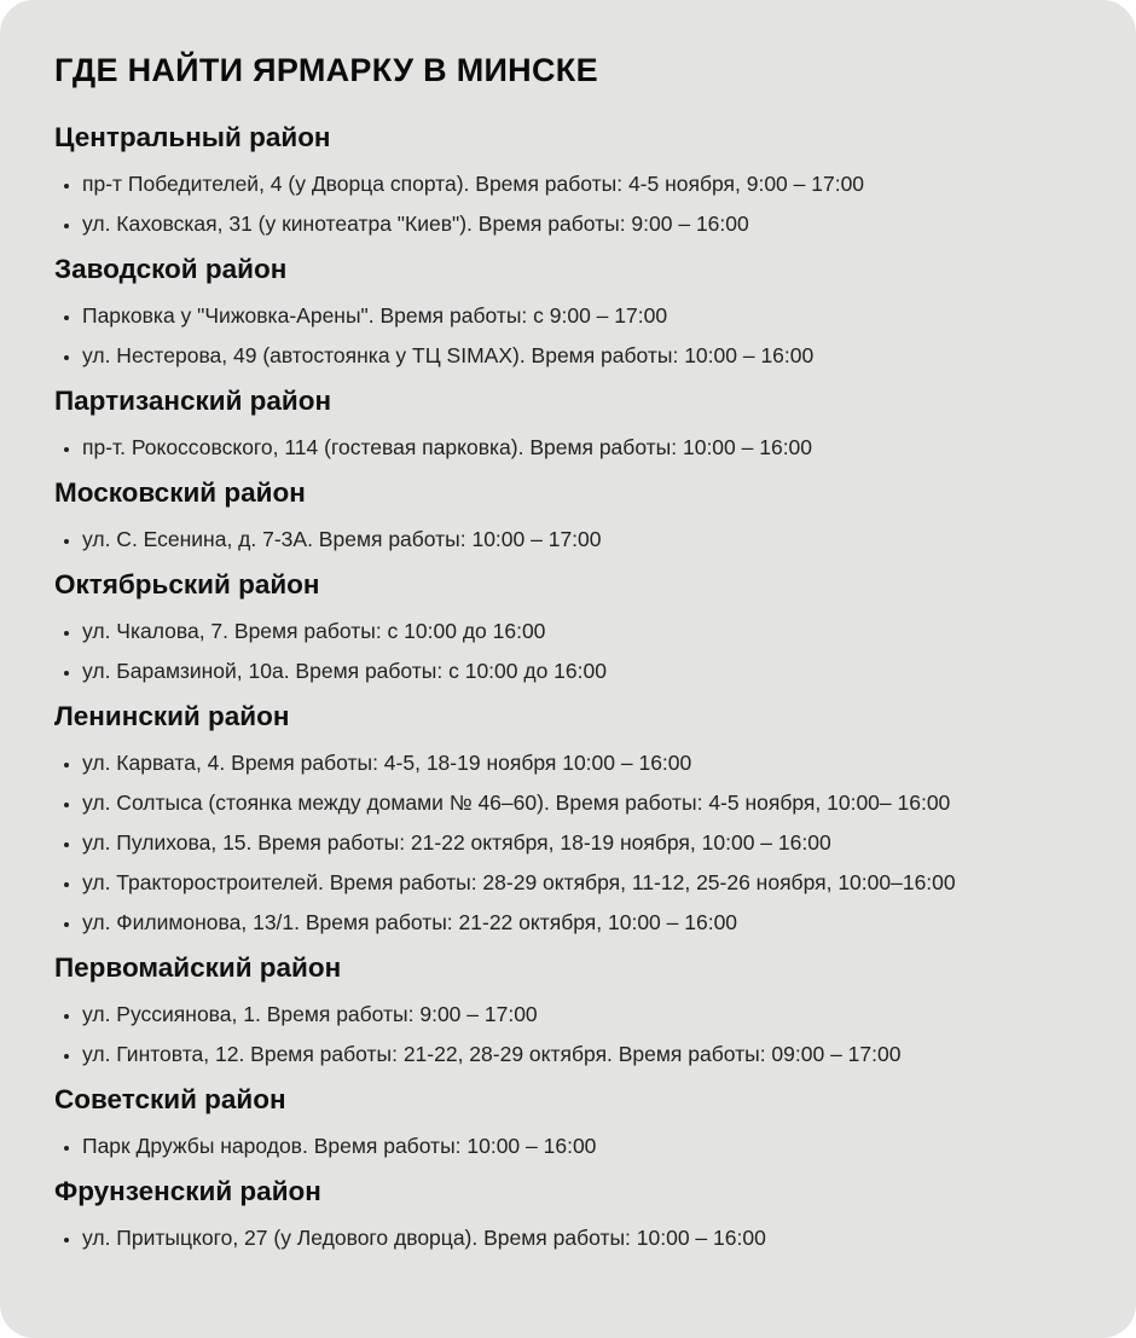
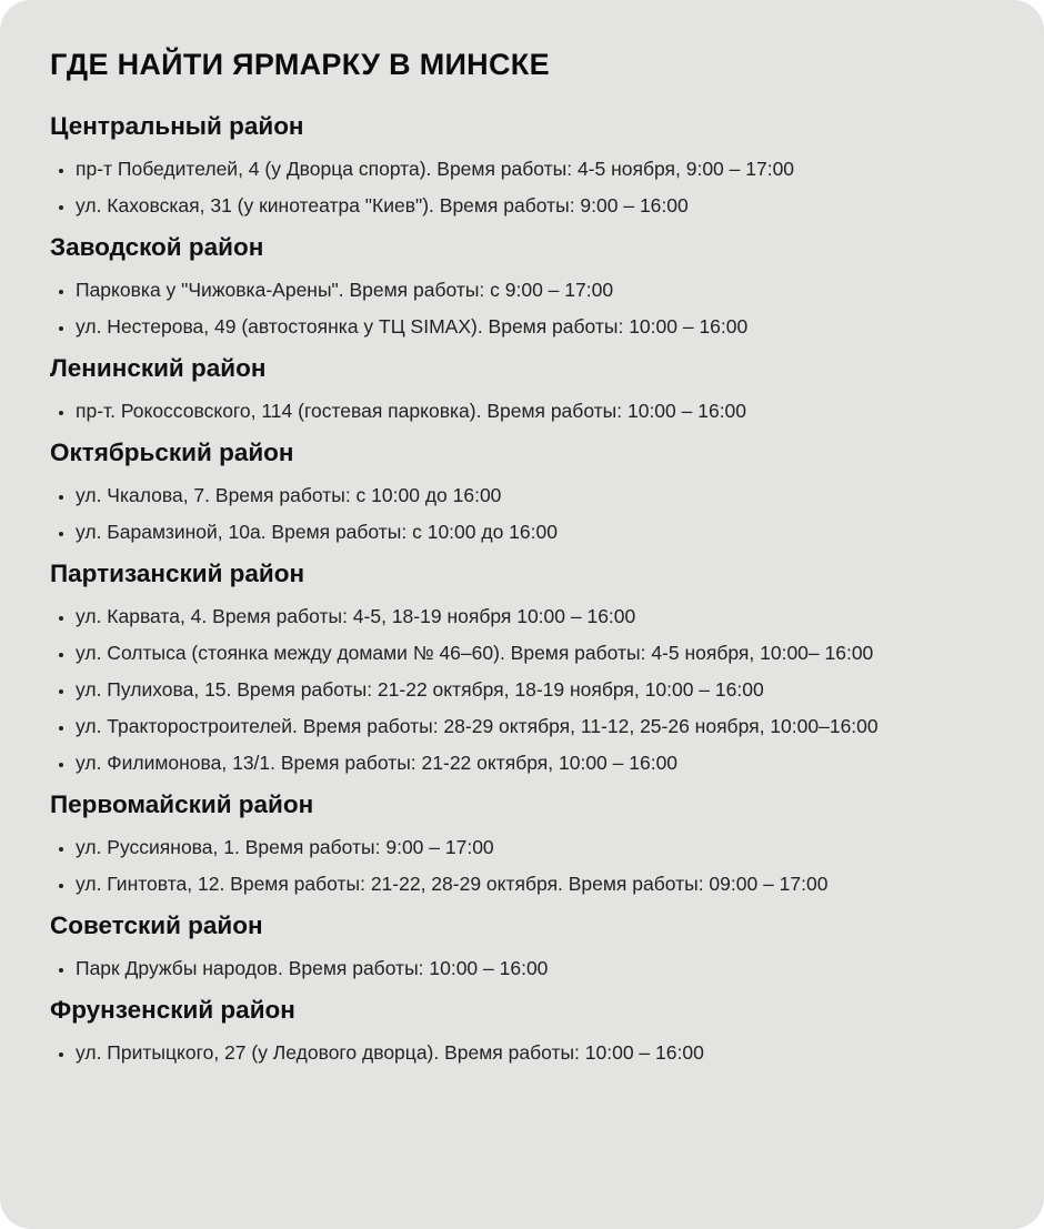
  ГДЕ НАЙТИ ЯРМАРКУ В МИНСКЕ
  Центральный район
  пр-т Победителей, 4 (у Дворца спорта). Время работы: 4-5 ноября, 9:00 – 17:00
  ул. Каховская, 31 (у кинотеатра "Киев"). Время работы: 9:00 – 16:00
  Заводской район
  Парковка у "Чижовка-Арены". Время работы: с 9:00 – 17:00
  ул. Нестерова, 49 (автостоянка у ТЦ SIMAX). Время работы: 10:00 – 16:00
- Партизанский район
+ Ленинский район
  пр-т. Рокоссовского, 114 (гостевая парковка). Время работы: 10:00 – 16:00
- Московский район
- ул. С. Есенина, д. 7-3А. Время работы: 10:00 – 17:00
  Октябрьский район
  ул. Чкалова, 7. Время работы: с 10:00 до 16:00
  ул. Барамзиной, 10а. Время работы: с 10:00 до 16:00
- Ленинский район
+ Партизанский район
  ул. Карвата, 4. Время работы: 4-5, 18-19 ноября 10:00 – 16:00
  ул. Солтыса (стоянка между домами № 46–60). Время работы: 4-5 ноября, 10:00– 16:00
  ул. Пулихова, 15. Время работы: 21-22 октября, 18-19 ноября, 10:00 – 16:00
  ул. Тракторостроителей. Время работы: 28-29 октября, 11-12, 25-26 ноября, 10:00–16:00
  ул. Филимонова, 13/1. Время работы: 21-22 октября, 10:00 – 16:00
  Первомайский район
  ул. Руссиянова, 1. Время работы: 9:00 – 17:00
  ул. Гинтовта, 12. Время работы: 21-22, 28-29 октября. Время работы: 09:00 – 17:00
  Советский район
  Парк Дружбы народов. Время работы: 10:00 – 16:00
  Фрунзенский район
  ул. Притыцкого, 27 (у Ледового дворца). Время работы: 10:00 – 16:00
